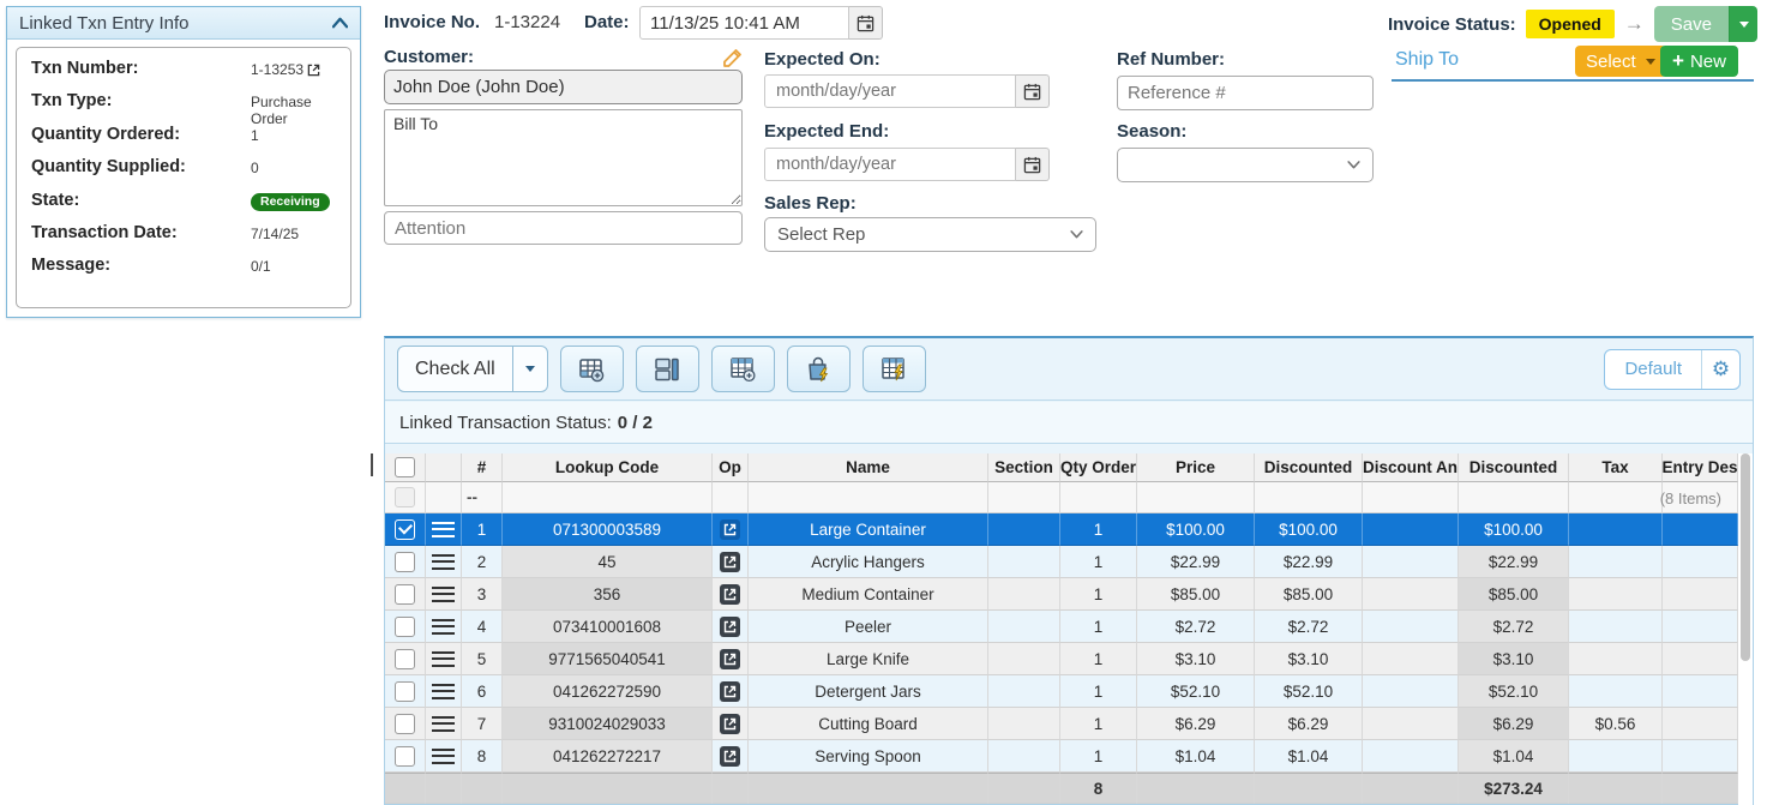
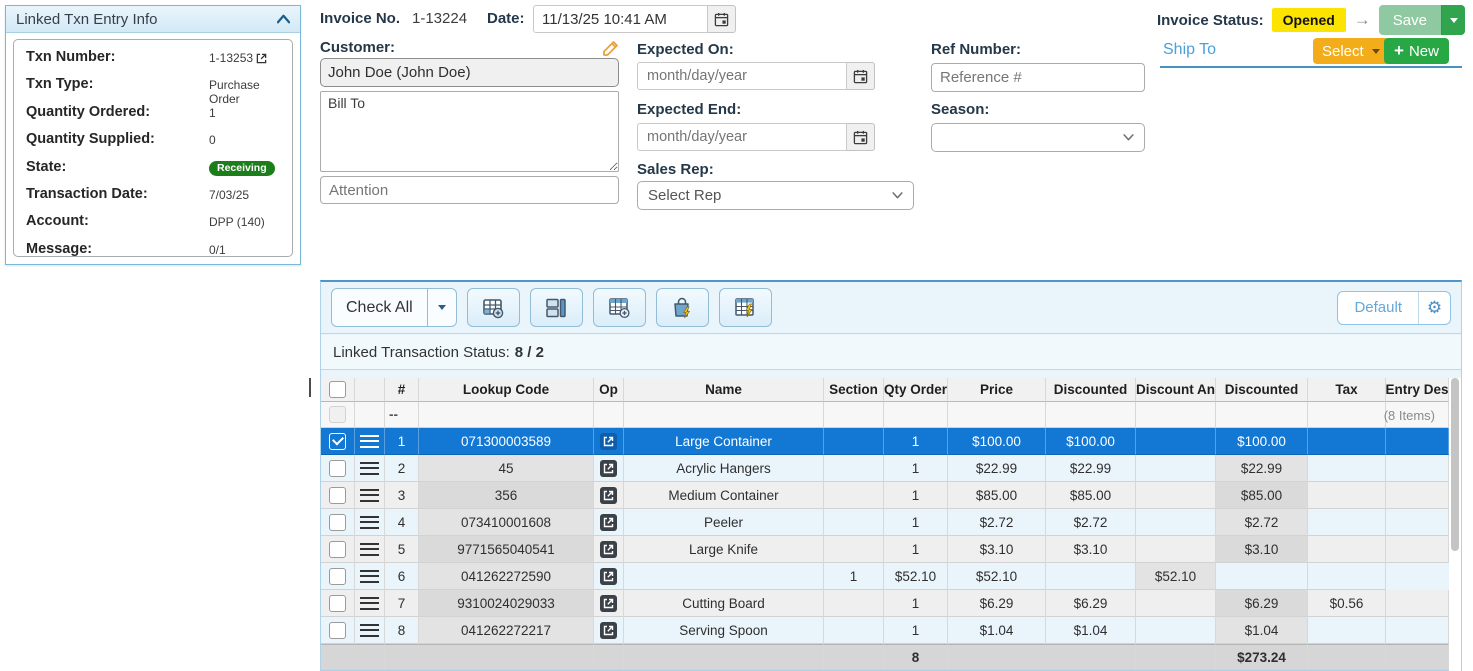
  Linked Txn Entry Info
  Txn Number:
  1-13253
  Txn Type:
  Purchase Order
  Quantity Ordered:
  1
  Quantity Supplied:
  0
  State:
  Receiving
  Transaction Date:
- 7/14/25
+ 7/03/25
+ Account:
+ DPP (140)
  Message:
  0/1
  Invoice No.
  1-13224
  Date:
  11/13/25 10:41 AM
  Invoice Status:
  Opened
  →
  Save
  Customer:
  John Doe (John Doe)
  Bill To
  Attention
  Expected On:
  month/day/year
  Expected End:
  month/day/year
  Sales Rep:
  Select Rep
  Ref Number:
  Reference #
  Season:
  Ship To
  Select
  +
  New
  Check All
  Default
  ⚙
  Linked Transaction Status:
- 0 / 2
+ 8 / 2
  #
  Lookup Code
  Op
  Name
  Section
  Qty Order
  Price
  Discounted
  Discount An
  Discounted
  Tax
  Entry Des
  --
  1
  071300003589
  Large Container
  1
  $100.00
  $100.00
  $100.00
  2
  45
  Acrylic Hangers
  1
  $22.99
  $22.99
  $22.99
  3
  356
  Medium Container
  1
  $85.00
  $85.00
  $85.00
  4
  073410001608
  Peeler
  1
  $2.72
  $2.72
  $2.72
  5
  9771565040541
  Large Knife
  1
  $3.10
  $3.10
  $3.10
  6
  041262272590
- Detergent Jars
  1
  $52.10
  $52.10
  $52.10
  7
  9310024029033
  Cutting Board
  1
  $6.29
  $6.29
  $6.29
  $0.56
  8
  041262272217
  Serving Spoon
  1
  $1.04
  $1.04
  $1.04
  8
  $273.24
  (8 Items)
